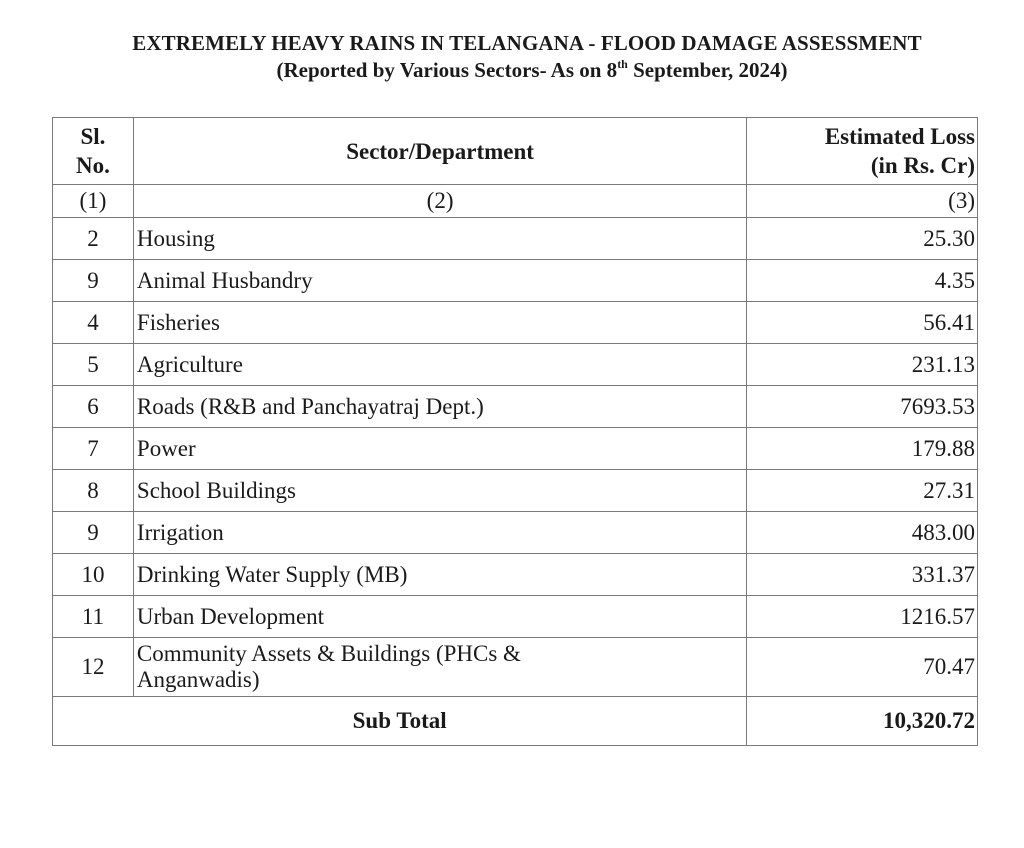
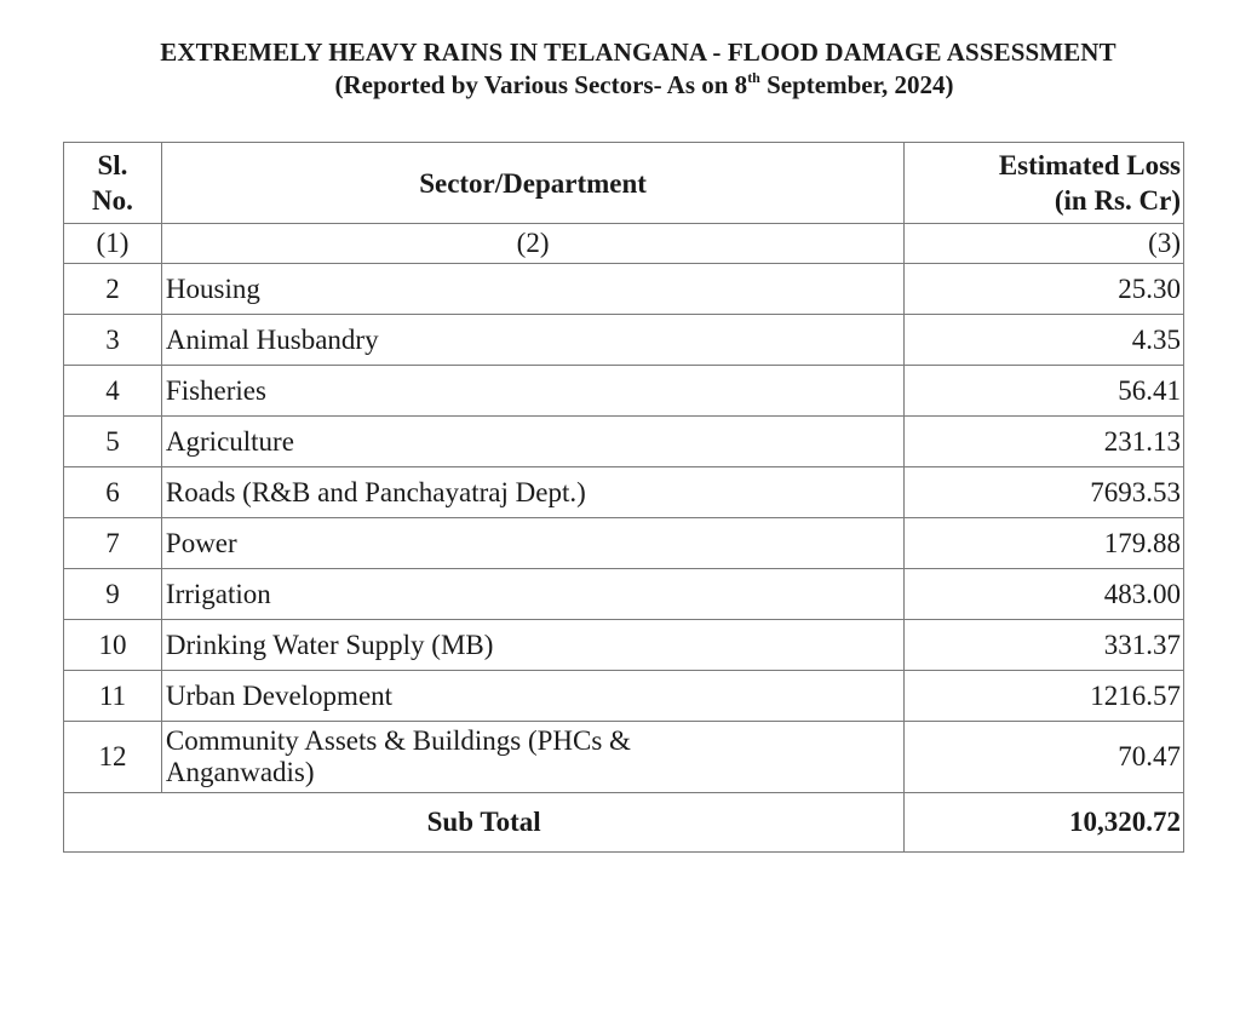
  EXTREMELY HEAVY RAINS IN TELANGANA - FLOOD DAMAGE ASSESSMENT
  (Reported by Various Sectors- As on 8th September, 2024)
  Sl. No.	Sector/Department	Estimated Loss (in Rs. Cr)
  (1)	(2)	(3)
  2	Housing	25.30
- 9	Animal Husbandry	4.35
+ 3	Animal Husbandry	4.35
  4	Fisheries	56.41
  5	Agriculture	231.13
  6	Roads (R&B and Panchayatraj Dept.)	7693.53
  7	Power	179.88
- 8	School Buildings	27.31
  9	Irrigation	483.00
  10	Drinking Water Supply (MB)	331.37
  11	Urban Development	1216.57
  12	Community Assets & Buildings (PHCs & Anganwadis)	70.47
  Sub Total	10,320.72
